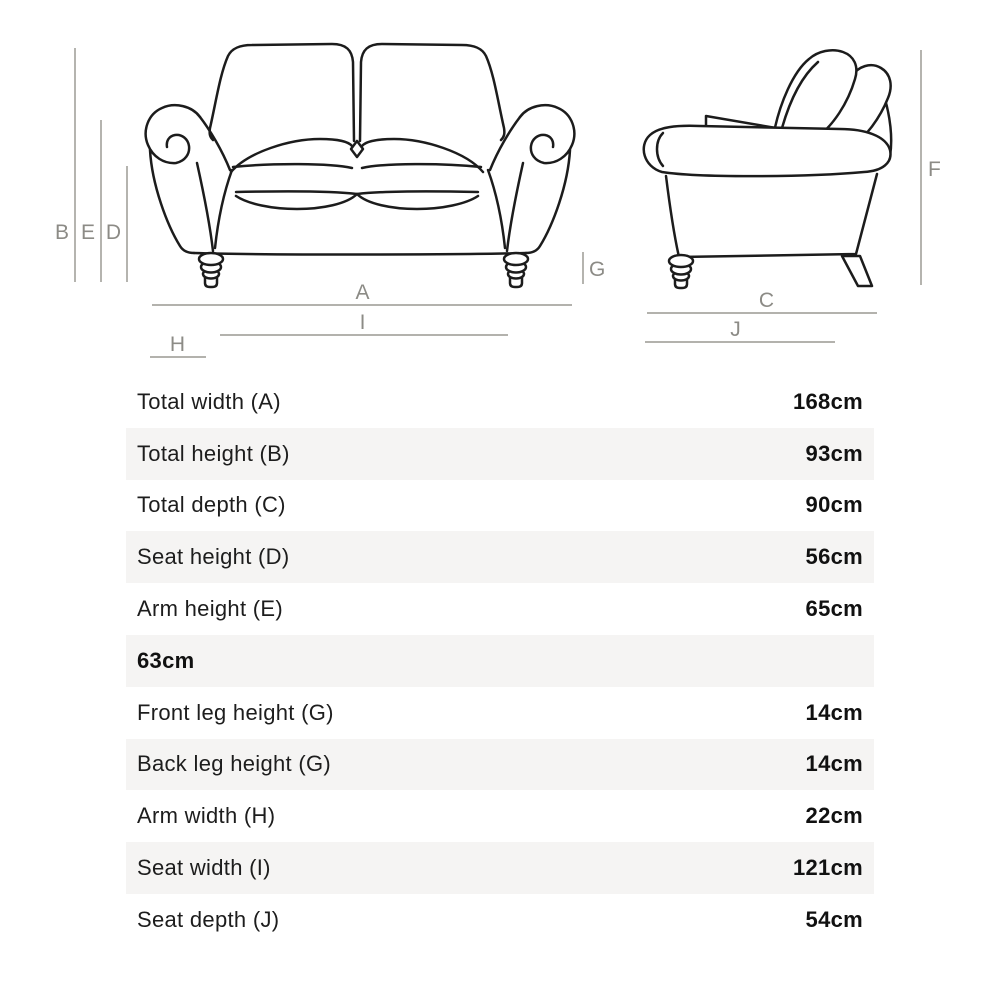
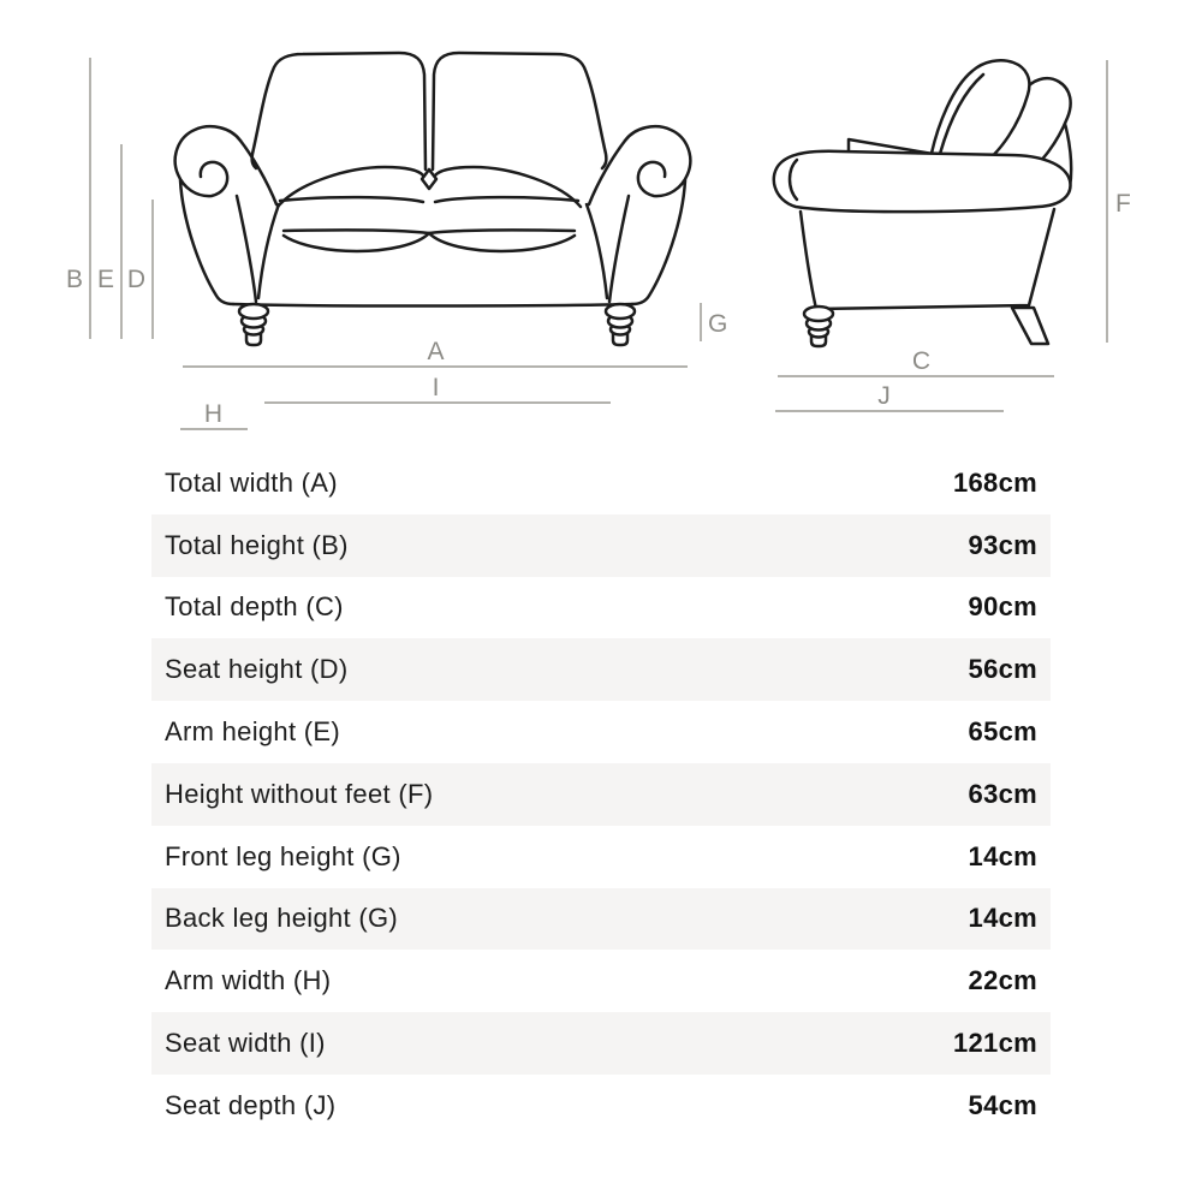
  B
  E
  D
  G
  F
  A
  I
  H
  C
  J
  Total width (A)
  168cm
  Total height (B)
  93cm
  Total depth (C)
  90cm
  Seat height (D)
  56cm
  Arm height (E)
  65cm
+ Height without feet (F)
  63cm
  Front leg height (G)
  14cm
  Back leg height (G)
  14cm
  Arm width (H)
  22cm
  Seat width (I)
  121cm
  Seat depth (J)
  54cm
